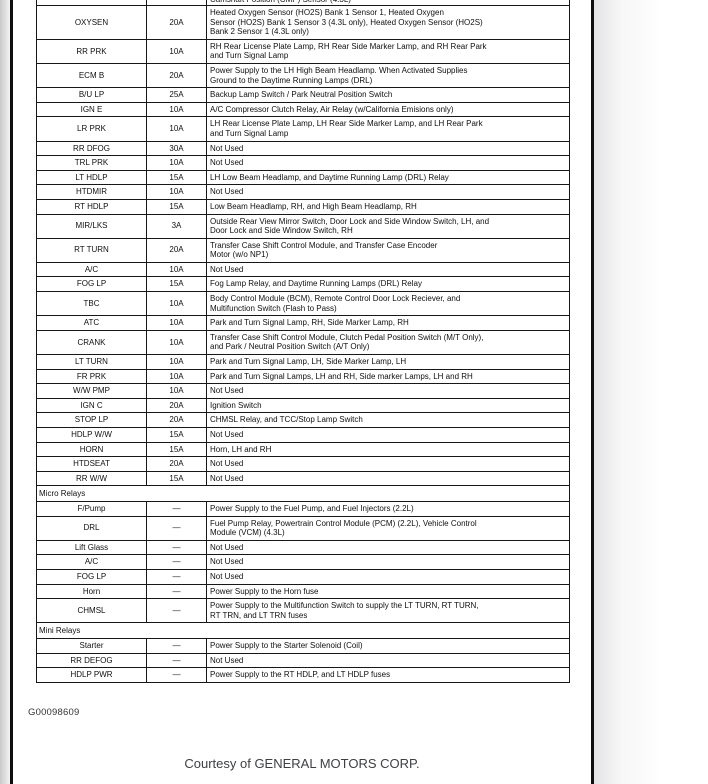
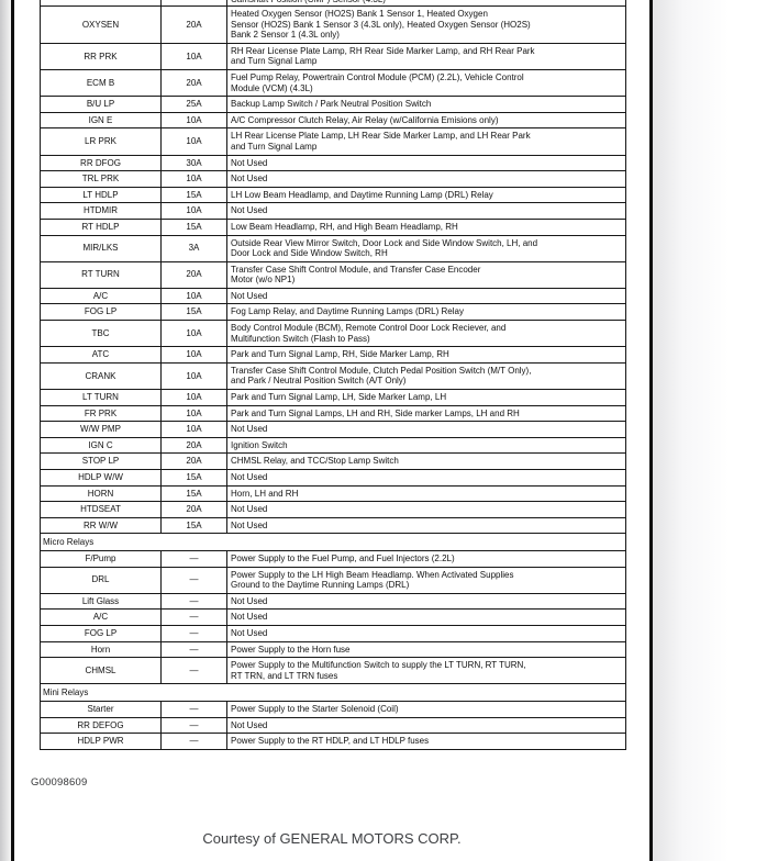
  OXYSEN	20A	Heated Oxygen Sensor (HO2S) Bank 1 Sensor 1, Heated Oxygen Sensor (HO2S) Bank 1 Sensor 3 (4.3L only), Heated Oxygen Sensor (HO2S) Bank 2 Sensor 1 (4.3L only)
  RR PRK	10A	RH Rear License Plate Lamp, RH Rear Side Marker Lamp, and RH Rear Park and Turn Signal Lamp
- ECM B	20A	Power Supply to the LH High Beam Headlamp. When Activated Supplies Ground to the Daytime Running Lamps (DRL)
+ ECM B	20A	Fuel Pump Relay, Powertrain Control Module (PCM) (2.2L), Vehicle Control Module (VCM) (4.3L)
  B/U LP	25A	Backup Lamp Switch / Park Neutral Position Switch
  IGN E	10A	A/C Compressor Clutch Relay, Air Relay (w/California Emisions only)
  LR PRK	10A	LH Rear License Plate Lamp, LH Rear Side Marker Lamp, and LH Rear Park and Turn Signal Lamp
  RR DFOG	30A	Not Used
  TRL PRK	10A	Not Used
  LT HDLP	15A	LH Low Beam Headlamp, and Daytime Running Lamp (DRL) Relay
  HTDMIR	10A	Not Used
  RT HDLP	15A	Low Beam Headlamp, RH, and High Beam Headlamp, RH
  MIR/LKS	3A	Outside Rear View Mirror Switch, Door Lock and Side Window Switch, LH, and Door Lock and Side Window Switch, RH
  RT TURN	20A	Transfer Case Shift Control Module, and Transfer Case Encoder Motor (w/o NP1)
  A/C	10A	Not Used
  FOG LP	15A	Fog Lamp Relay, and Daytime Running Lamps (DRL) Relay
  TBC	10A	Body Control Module (BCM), Remote Control Door Lock Reciever, and Multifunction Switch (Flash to Pass)
  ATC	10A	Park and Turn Signal Lamp, RH, Side Marker Lamp, RH
  CRANK	10A	Transfer Case Shift Control Module, Clutch Pedal Position Switch (M/T Only), and Park / Neutral Position Switch (A/T Only)
  LT TURN	10A	Park and Turn Signal Lamp, LH, Side Marker Lamp, LH
  FR PRK	10A	Park and Turn Signal Lamps, LH and RH, Side marker Lamps, LH and RH
  W/W PMP	10A	Not Used
  IGN C	20A	Ignition Switch
  STOP LP	20A	CHMSL Relay, and TCC/Stop Lamp Switch
  HDLP W/W	15A	Not Used
  HORN	15A	Horn, LH and RH
  HTDSEAT	20A	Not Used
  RR W/W	15A	Not Used
  Micro Relays
  F/Pump	—	Power Supply to the Fuel Pump, and Fuel Injectors (2.2L)
- DRL	—	Fuel Pump Relay, Powertrain Control Module (PCM) (2.2L), Vehicle Control Module (VCM) (4.3L)
+ DRL	—	Power Supply to the LH High Beam Headlamp. When Activated Supplies Ground to the Daytime Running Lamps (DRL)
  Lift Glass	—	Not Used
  A/C	—	Not Used
  FOG LP	—	Not Used
  Horn	—	Power Supply to the Horn fuse
  CHMSL	—	Power Supply to the Multifunction Switch to supply the LT TURN, RT TURN, RT TRN, and LT TRN fuses
  Mini Relays
  Starter	—	Power Supply to the Starter Solenoid (Coil)
  RR DEFOG	—	Not Used
  HDLP PWR	—	Power Supply to the RT HDLP, and LT HDLP fuses
  G00098609
  Courtesy of GENERAL MOTORS CORP.
